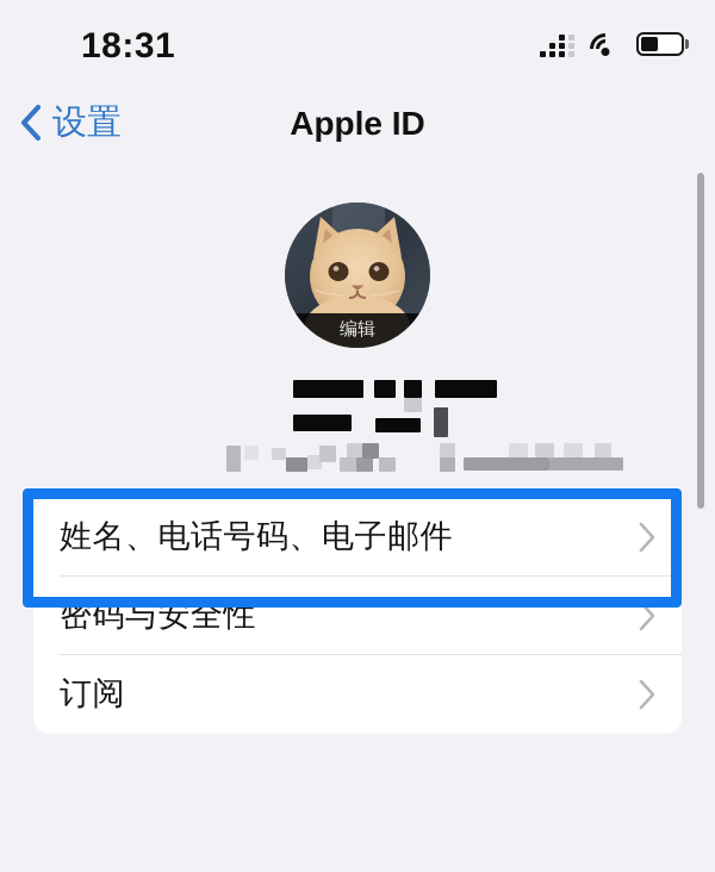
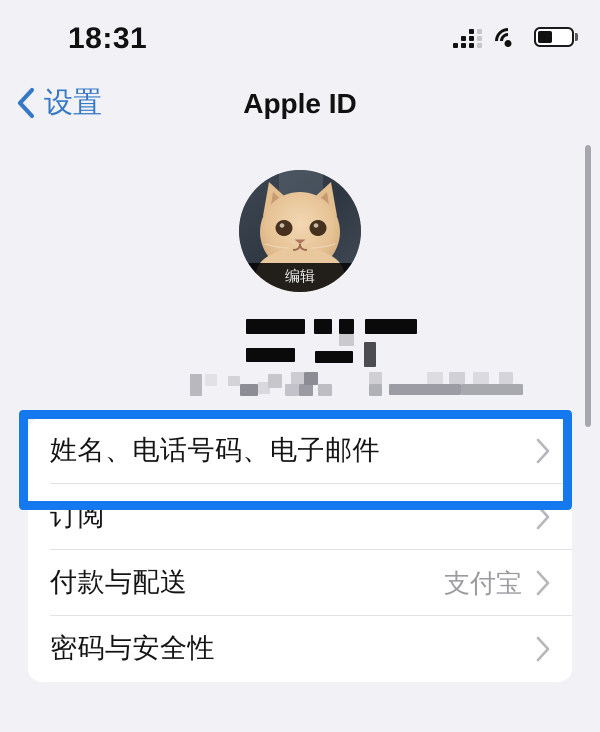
  18:31
  设置
  Apple ID
  编辑
  姓名、电话号码、电子邮件
- 密码与安全性
+ 订阅
+ 付款与配送
+ 支付宝
- 订阅
+ 密码与安全性
